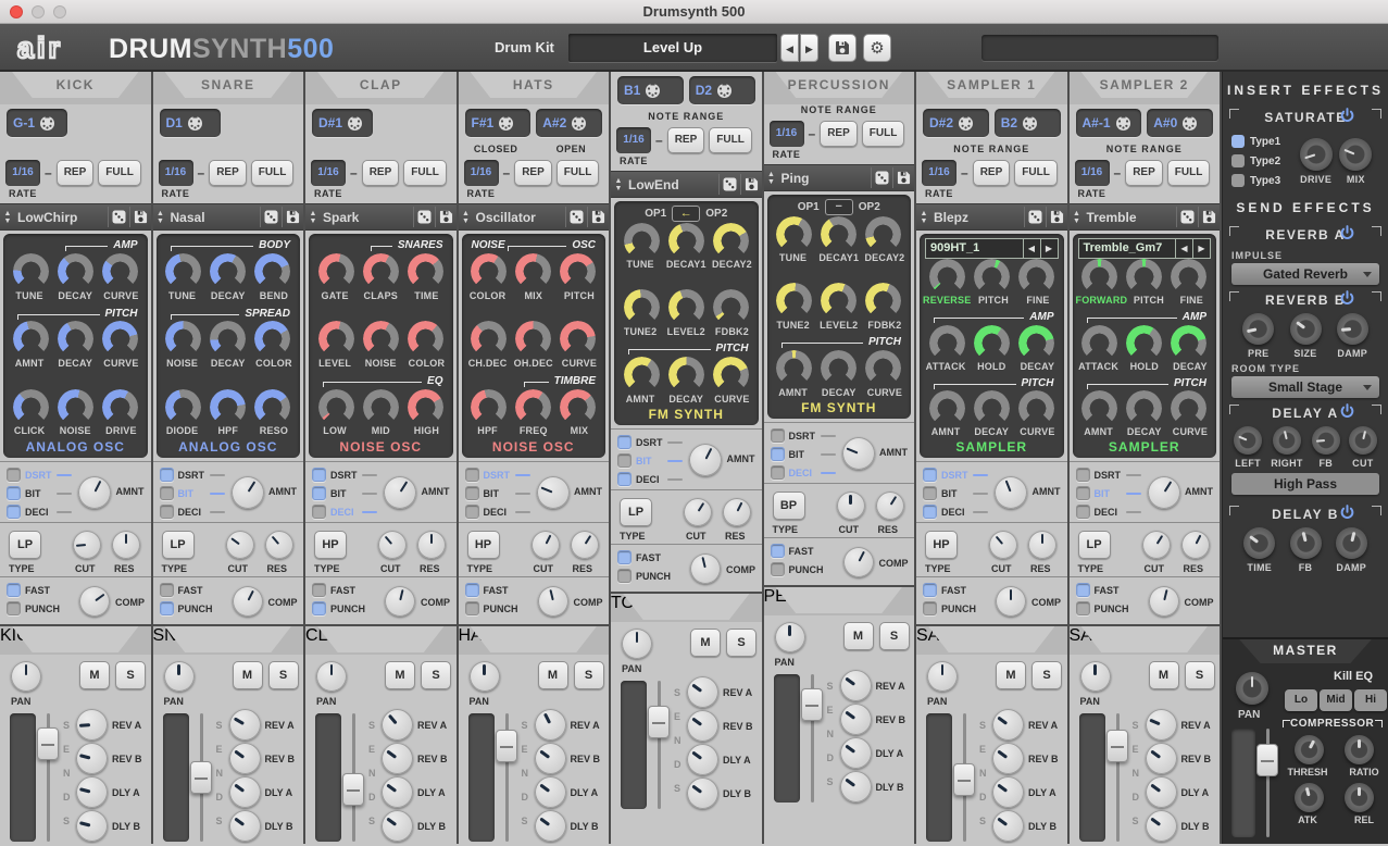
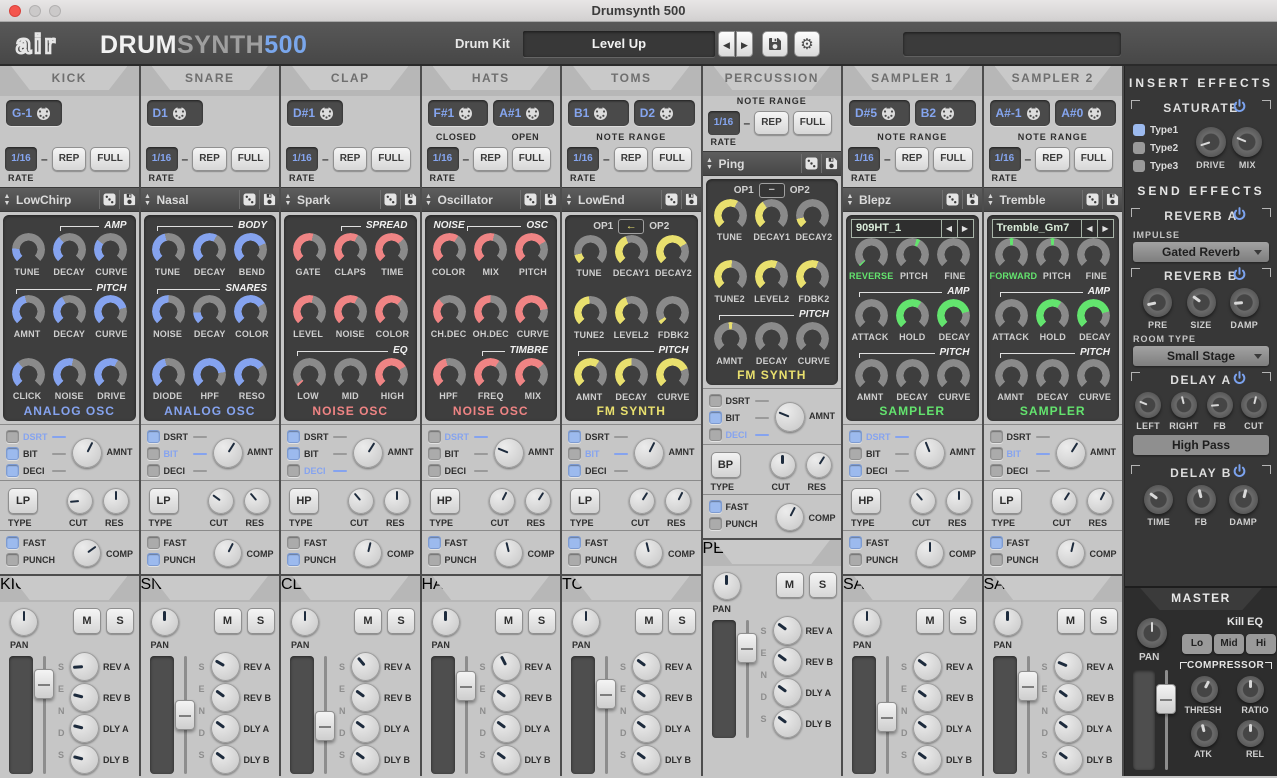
  Drumsynth 500
  air
  DRUMSYNTH500
  Drum Kit
  Level Up
  ◀
  ▶
  ⚙
  KICK
  G-1
  1/16
  –
  REP
  FULL
  RATE
  LowChirp
  AMP
  TUNE
  DECAY
  CURVE
  PITCH
  AMNT
  DECAY
  CURVE
  CLICK
  NOISE
  DRIVE
  ANALOG OSC
  DSRT
  BIT
  DECI
  AMNT
  LP
  TYPE
  CUT
  RES
  FAST
  PUNCH
  COMP
  PAN
  M
  S
  S
  E
  N
  D
  S
  REV A
  REV B
  DLY A
  DLY B
  SNARE
  D1
  1/16
  –
  REP
  FULL
  RATE
  Nasal
  BODY
  TUNE
  DECAY
  BEND
- SPREAD
+ SNARES
  NOISE
  DECAY
  COLOR
  DIODE
  HPF
  RESO
  ANALOG OSC
  DSRT
  BIT
  DECI
  AMNT
  LP
  TYPE
  CUT
  RES
  FAST
  PUNCH
  COMP
  PAN
  M
  S
  S
  E
  N
  D
  S
  REV A
  REV B
  DLY A
  DLY B
  CLAP
  D#1
  1/16
  –
  REP
  FULL
  RATE
  Spark
- SNARES
+ SPREAD
  GATE
  CLAPS
  TIME
  LEVEL
  NOISE
  COLOR
  EQ
  LOW
  MID
  HIGH
  NOISE OSC
  DSRT
  BIT
  DECI
  AMNT
  HP
  TYPE
  CUT
  RES
  FAST
  PUNCH
  COMP
  PAN
  M
  S
  S
  E
  N
  D
  S
  REV A
  REV B
  DLY A
  DLY B
  HATS
  F#1
- A#2
+ A#1
  CLOSED
  OPEN
  1/16
  –
  REP
  FULL
  RATE
  Oscillator
  NOISE
  OSC
  COLOR
  MIX
  PITCH
  CH.DEC
  OH.DEC
  CURVE
  TIMBRE
  HPF
  FREQ
  MIX
  NOISE OSC
  DSRT
  BIT
  DECI
  AMNT
  HP
  TYPE
  CUT
  RES
  FAST
  PUNCH
  COMP
  PAN
  M
  S
  S
  E
  N
  D
  S
  REV A
  REV B
  DLY A
  DLY B
+ TOMS
  B1
  D2
  NOTE RANGE
  1/16
  –
  REP
  FULL
  RATE
  LowEnd
  OP1
  ←
  OP2
  TUNE
  DECAY1
  DECAY2
  TUNE2
  LEVEL2
  FDBK2
  PITCH
  AMNT
  DECAY
  CURVE
  FM SYNTH
  DSRT
  BIT
  DECI
  AMNT
  LP
  TYPE
  CUT
  RES
  FAST
  PUNCH
  COMP
  PAN
  M
  S
  S
  E
  N
  D
  S
  REV A
  REV B
  DLY A
  DLY B
  PERCUSSION
  NOTE RANGE
  1/16
  –
  REP
  FULL
  RATE
  Ping
  OP1
  −
  OP2
  TUNE
  DECAY1
  DECAY2
  TUNE2
  LEVEL2
  FDBK2
  PITCH
  AMNT
  DECAY
  CURVE
  FM SYNTH
  DSRT
  BIT
  DECI
  AMNT
  BP
  TYPE
  CUT
  RES
  FAST
  PUNCH
  COMP
  PAN
  M
  S
  S
  E
  N
  D
  S
  REV A
  REV B
  DLY A
  DLY B
  SAMPLER 1
- D#2
+ D#5
  B2
  NOTE RANGE
  1/16
  –
  REP
  FULL
  RATE
  Blepz
  909HT_1
  ◀
  ▶
  REVERSE
  PITCH
  FINE
  AMP
  ATTACK
  HOLD
  DECAY
  PITCH
  AMNT
  DECAY
  CURVE
  SAMPLER
  DSRT
  BIT
  DECI
  AMNT
  HP
  TYPE
  CUT
  RES
  FAST
  PUNCH
  COMP
  PAN
  M
  S
  S
  E
  N
  D
  S
  REV A
  REV B
  DLY A
  DLY B
  SAMPLER 2
  A#-1
  A#0
  NOTE RANGE
  1/16
  –
  REP
  FULL
  RATE
  Tremble
  Tremble_Gm7
  ◀
  ▶
  FORWARD
  PITCH
  FINE
  AMP
  ATTACK
  HOLD
  DECAY
  PITCH
  AMNT
  DECAY
  CURVE
  SAMPLER
  DSRT
  BIT
  DECI
  AMNT
  LP
  TYPE
  CUT
  RES
  FAST
  PUNCH
  COMP
  PAN
  M
  S
  S
  E
  N
  D
  S
  REV A
  REV B
  DLY A
  DLY B
  INSERT EFFECTS
  SATURAT
  Type1
  Type2
  Type3
  DRIVE
  MIX
  SEND EFFECTS
  REVERB A
  IMPULSE
  Gated Reverb
  REVERB B
  PRE
  SIZE
  DAMP
  ROOM TYPE
  Small Stage
  DELAY A
  LEFT
  RIGHT
  FB
  CUT
  High Pass
  DELAY B
  TIME
  FB
  DAMP
  MASTER
  PAN
  Kill EQ
  Lo
  Mid
  Hi
  COMPRESSOR
  THRESH
  RATIO
  ATK
  REL
